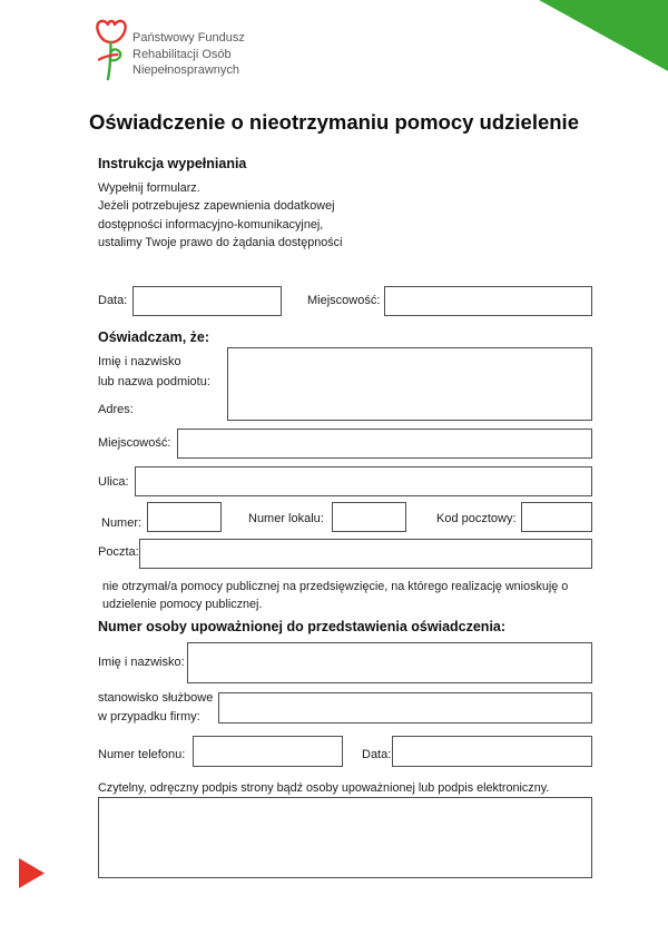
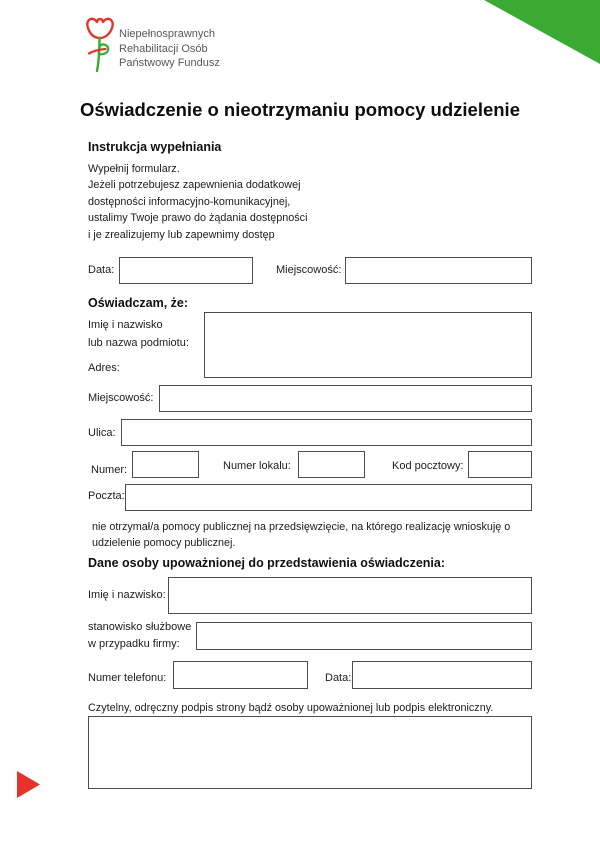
- Państwowy Fundusz
+ Niepełnosprawnych
  Rehabilitacji Osób
- Niepełnosprawnych
+ Państwowy Fundusz
  Oświadczenie o nieotrzymaniu pomocy udzielenie
  Instrukcja wypełniania
  Wypełnij formularz.
  Jeżeli potrzebujesz zapewnienia dodatkowej
  dostępności informacyjno-komunikacyjnej,
  ustalimy Twoje prawo do żądania dostępności
+ i je zrealizujemy lub zapewnimy dostęp
  Data:
  Miejscowość:
  Oświadczam, że:
  Imię i nazwisko
  lub nazwa podmiotu:
  Adres:
  Miejscowość:
  Ulica:
  Numer:
  Numer lokalu:
  Kod pocztowy:
  Poczta:
  nie otrzymał/a pomocy publicznej na przedsięwzięcie, na którego realizację wnioskuję o
  udzielenie pomocy publicznej.
- Numer osoby upoważnionej do przedstawienia oświadczenia:
+ Dane osoby upoważnionej do przedstawienia oświadczenia:
  Imię i nazwisko:
  stanowisko służbowe
  w przypadku firmy:
  Numer telefonu:
  Data:
  Czytelny, odręczny podpis strony bądź osoby upoważnionej lub podpis elektroniczny.
